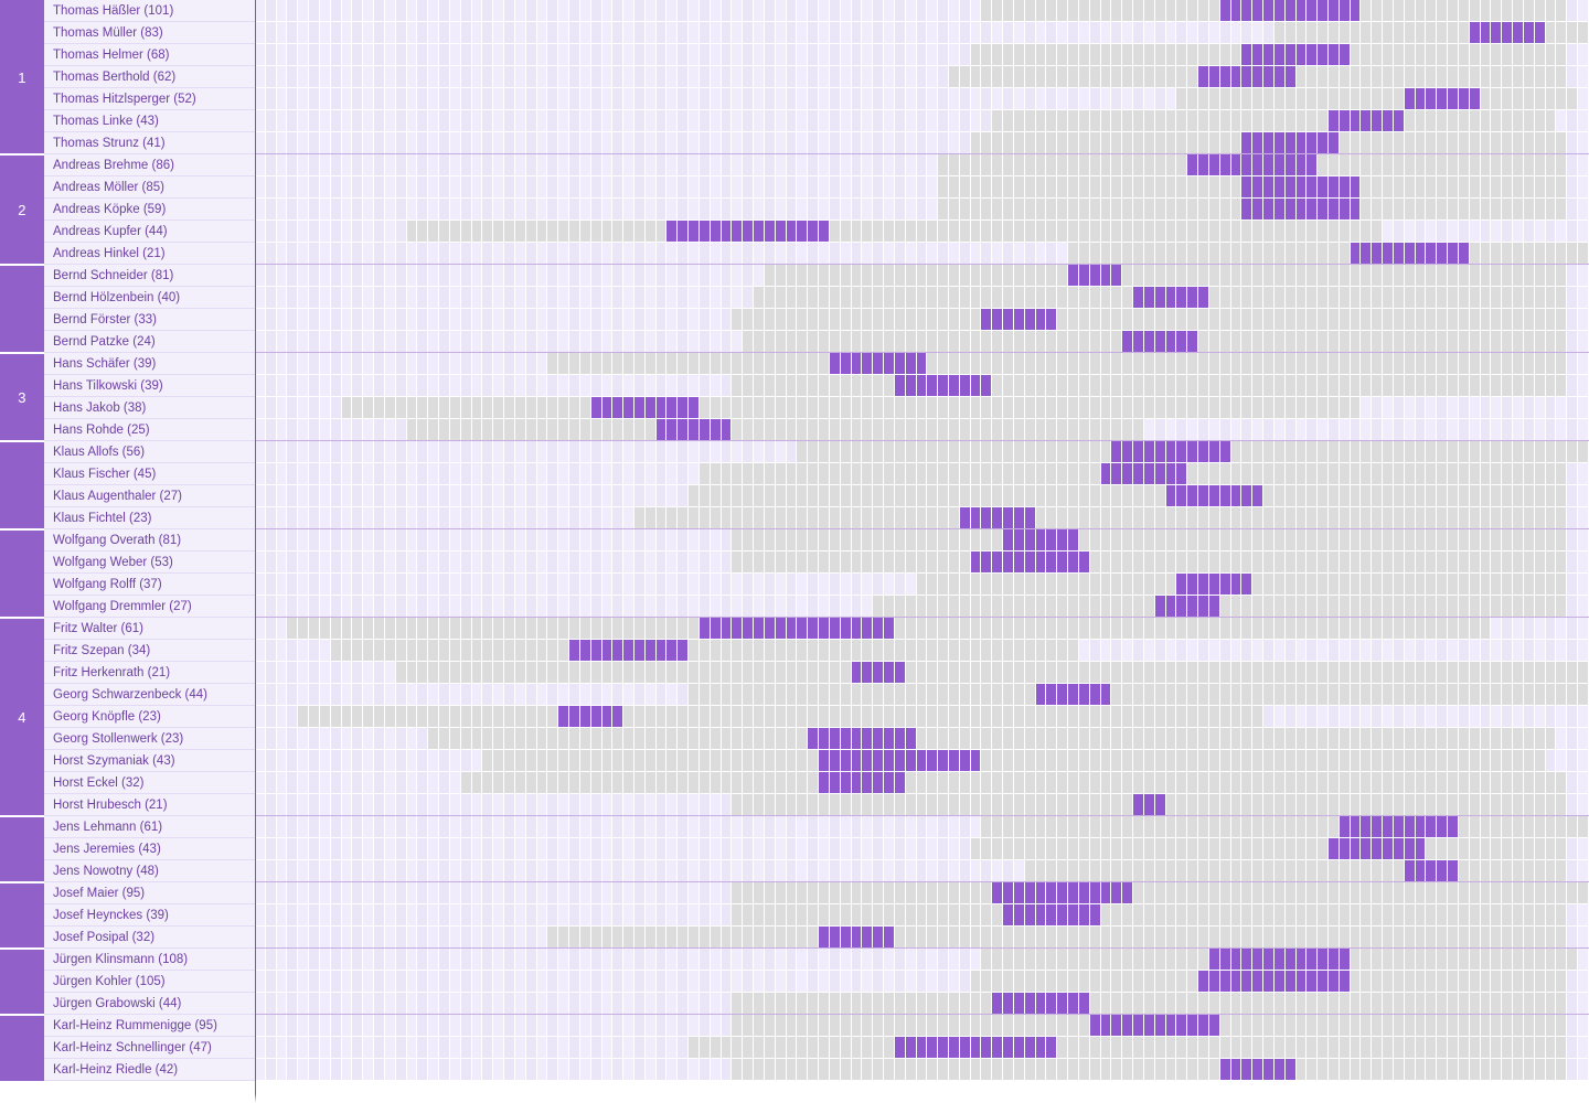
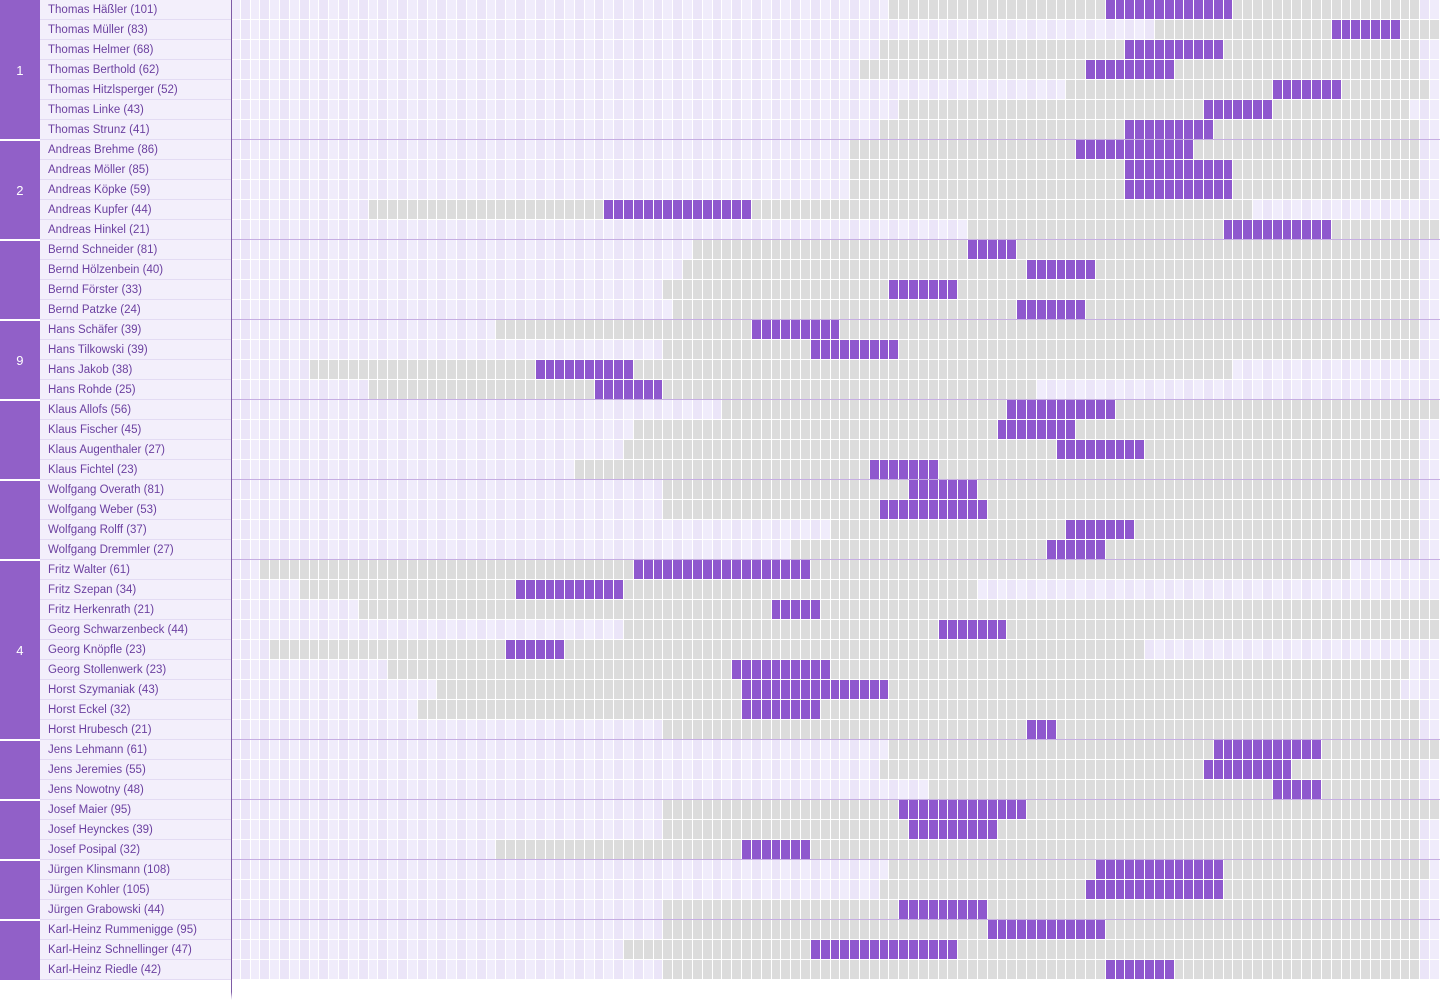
  1
  Thomas Häßler (101)
  Thomas Müller (83)
  Thomas Helmer (68)
  Thomas Berthold (62)
  Thomas Hitzlsperger (52)
  Thomas Linke (43)
  Thomas Strunz (41)
  2
  Andreas Brehme (86)
  Andreas Möller (85)
  Andreas Köpke (59)
  Andreas Kupfer (44)
  Andreas Hinkel (21)
  Bernd Schneider (81)
  Bernd Hölzenbein (40)
  Bernd Förster (33)
  Bernd Patzke (24)
- 3
+ 9
  Hans Schäfer (39)
  Hans Tilkowski (39)
  Hans Jakob (38)
  Hans Rohde (25)
  Klaus Allofs (56)
  Klaus Fischer (45)
  Klaus Augenthaler (27)
  Klaus Fichtel (23)
  Wolfgang Overath (81)
  Wolfgang Weber (53)
  Wolfgang Rolff (37)
  Wolfgang Dremmler (27)
  4
  Fritz Walter (61)
  Fritz Szepan (34)
  Fritz Herkenrath (21)
  Georg Schwarzenbeck (44)
  Georg Knöpfle (23)
  Georg Stollenwerk (23)
  Horst Szymaniak (43)
  Horst Eckel (32)
  Horst Hrubesch (21)
  Jens Lehmann (61)
- Jens Jeremies (43)
+ Jens Jeremies (55)
  Jens Nowotny (48)
  Josef Maier (95)
  Josef Heynckes (39)
  Josef Posipal (32)
  Jürgen Klinsmann (108)
  Jürgen Kohler (105)
  Jürgen Grabowski (44)
  Karl-Heinz Rummenigge (95)
  Karl-Heinz Schnellinger (47)
  Karl-Heinz Riedle (42)
